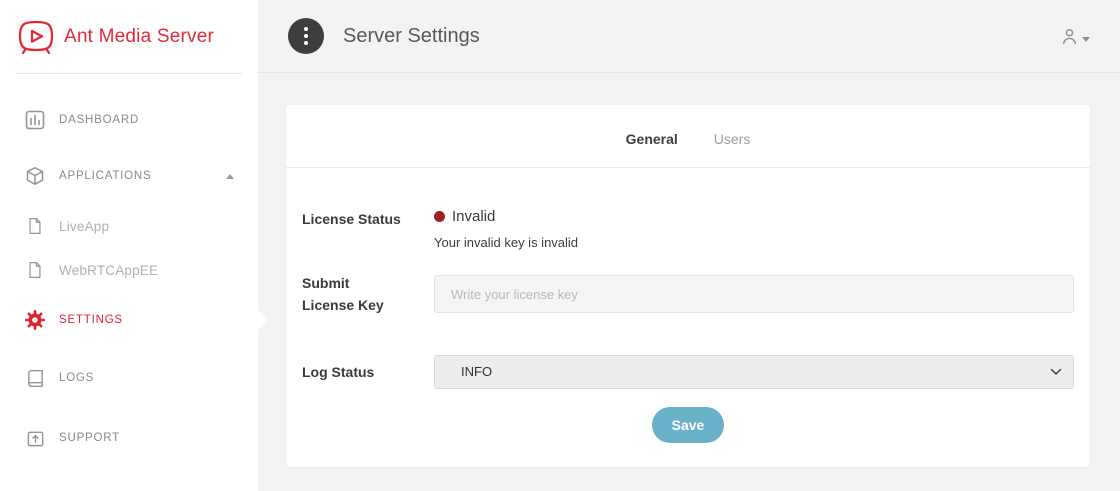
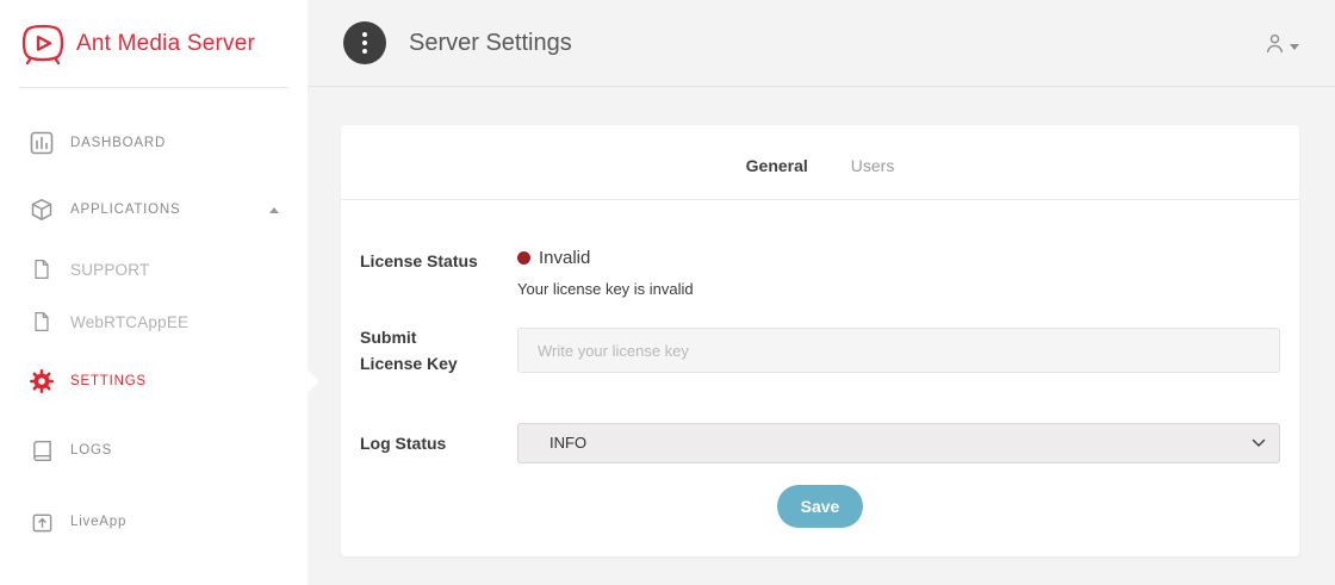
  Ant Media Server
  DASHBOARD
  APPLICATIONS
- LiveApp
+ SUPPORT
  WebRTCAppEE
  SETTINGS
  LOGS
- SUPPORT
+ LiveApp
  Server Settings
  General
  Users
  License Status
  Invalid
- Your invalid key is invalid
+ Your license key is invalid
  Submit License Key
  Write your license key
  Log Status
  INFO
  Save
